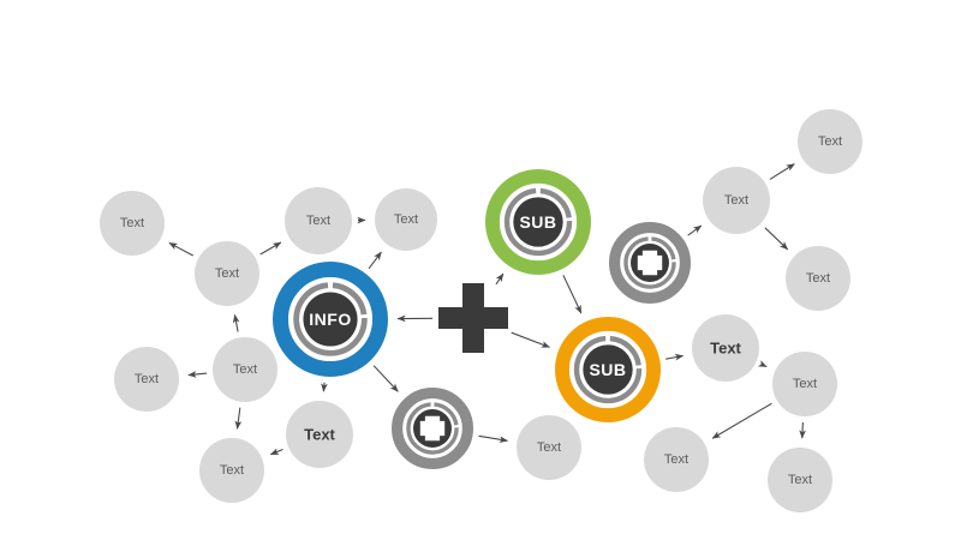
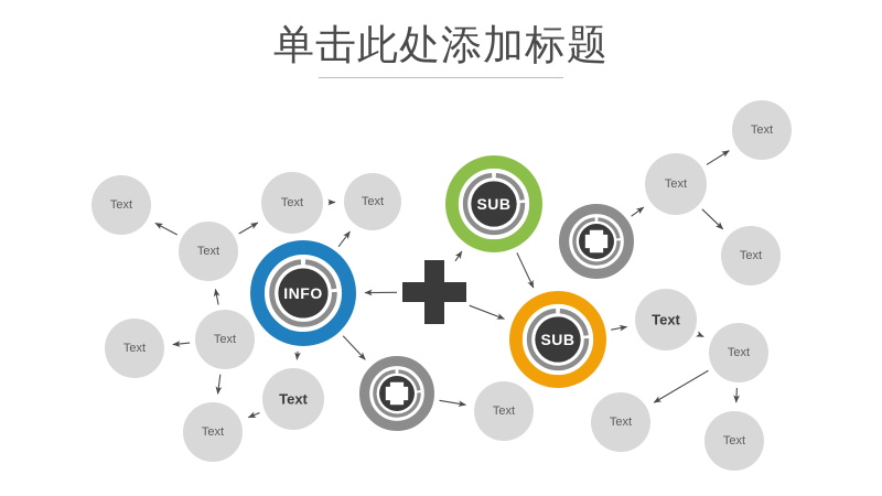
+ 单击此处添加标题
  Text
  Text
  Text
  Text
  Text
  Text
  Text
  Text
  Text
  Text
  Text
  Text
  Text
  Text
  Text
  Text
  INFO
  SUB
  SUB
